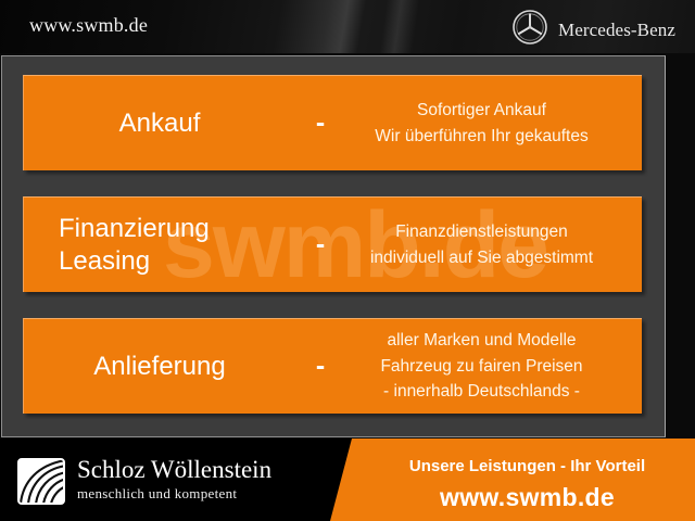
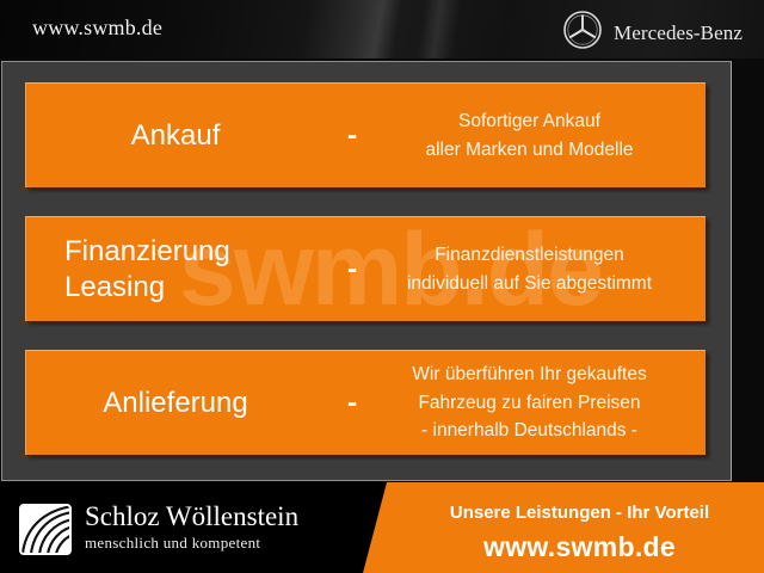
  www.swmb.de
  Mercedes-Benz
  Ankauf
  -
  Sofortiger Ankauf
- Wir überführen Ihr gekauftes
+ aller Marken und Modelle
  swmb.de
  Finanzierung
  Leasing
  -
  Finanzdienstleistungen
  individuell auf Sie abgestimmt
  Anlieferung
  -
- aller Marken und Modelle
+ Wir überführen Ihr gekauftes
  Fahrzeug zu fairen Preisen
  - innerhalb Deutschlands -
  Schloz Wöllenstein
  menschlich und kompetent
  Unsere Leistungen - Ihr Vorteil
  www.swmb.de
